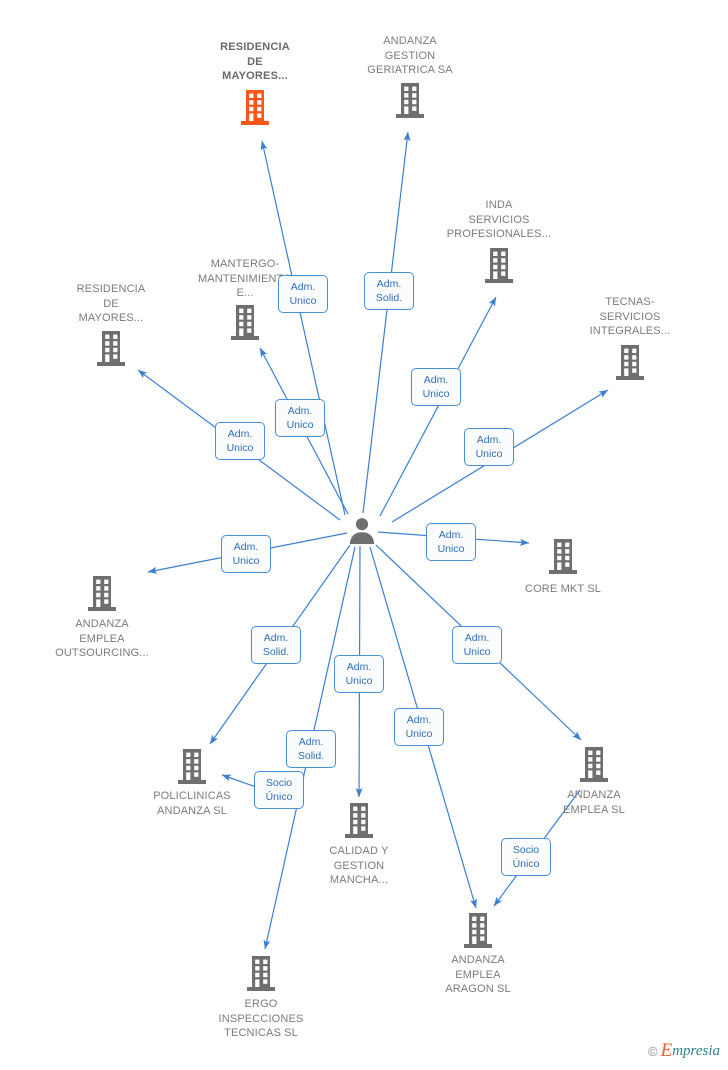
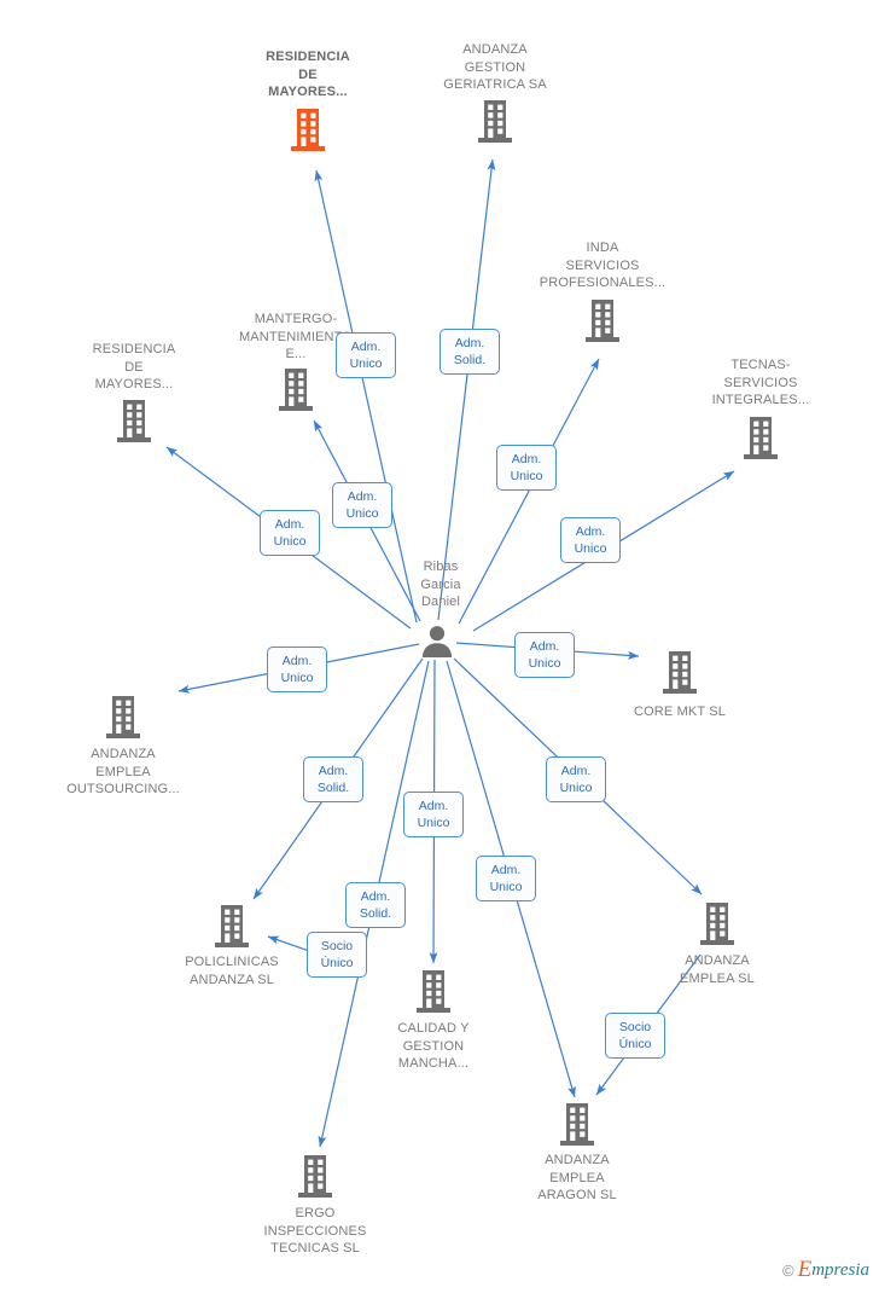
+ Ribas
+ Garcia
+ Daniel
  RESIDENCIA
  DE
  MAYORES...
  ANDANZA
  GESTION
  GERIATRICA SA
  INDA
  SERVICIOS
  PROFESIONALES...
  TECNAS-
  SERVICIOS
  INTEGRALES...
  MANTERGO-
  MANTENIMIEN
  E...
  RESIDENCIA
  DE
  MAYORES...
  CORE MKT SL
  ANDANZA
  EMPLEA
  OUTSOURCING...
  POLICLINICAS
  ANDANZA SL
  CALIDAD Y
  GESTION
  MANCHA...
  ANDANZA
  EMPLEA SL
  ERGO
  INSPECCIONES
  TECNICAS SL
  ANDANZA
  EMPLEA
  ARAGON SL
  Adm.
  Unico
  Adm.
  Solid.
  Adm.
  Unico
  Adm.
  Unico
  Adm.
  Unico
  Adm.
  Unico
  Adm.
  Unico
  Adm.
  Unico
  Adm.
  Solid.
  Adm.
  Unico
  Adm.
  Unico
  Adm.
  Solid.
  Adm.
  Unico
  Socio
  Único
  Socio
  Único
  ©
  E
  mpresia
